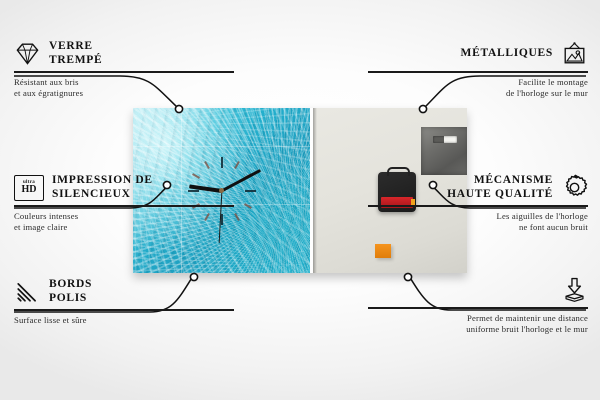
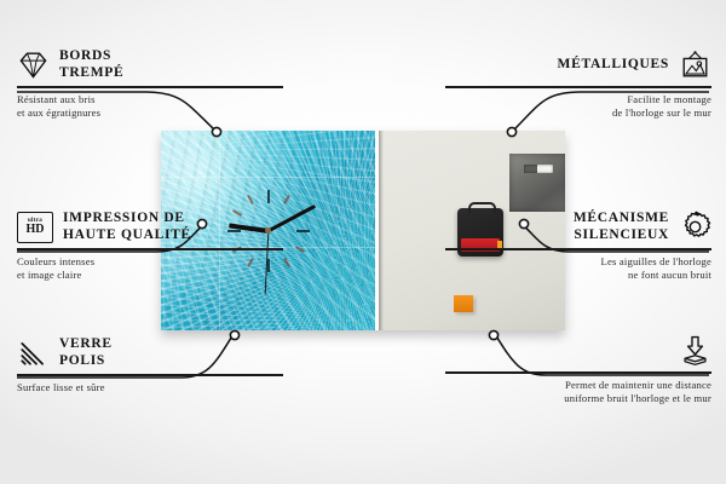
- VERRE
+ BORDS
  TREMPÉ
  Résistant aux bris
  et aux égratignures
  HD
  IMPRESSION DE
- SILENCIEUX
+ HAUTE QUALITÉ
  Couleurs intenses
  et image claire
- BORDS
+ VERRE
  POLIS
  Surface lisse et sûre
  MÉTALLIQUES
  Facilite le montage
  de l'horloge sur le mur
  MÉCANISME
- HAUTE QUALITÉ
+ SILENCIEUX
  Les aiguilles de l'horloge
  ne font aucun bruit
  Permet de maintenir une distance
  uniforme bruit l'horloge et le mur
